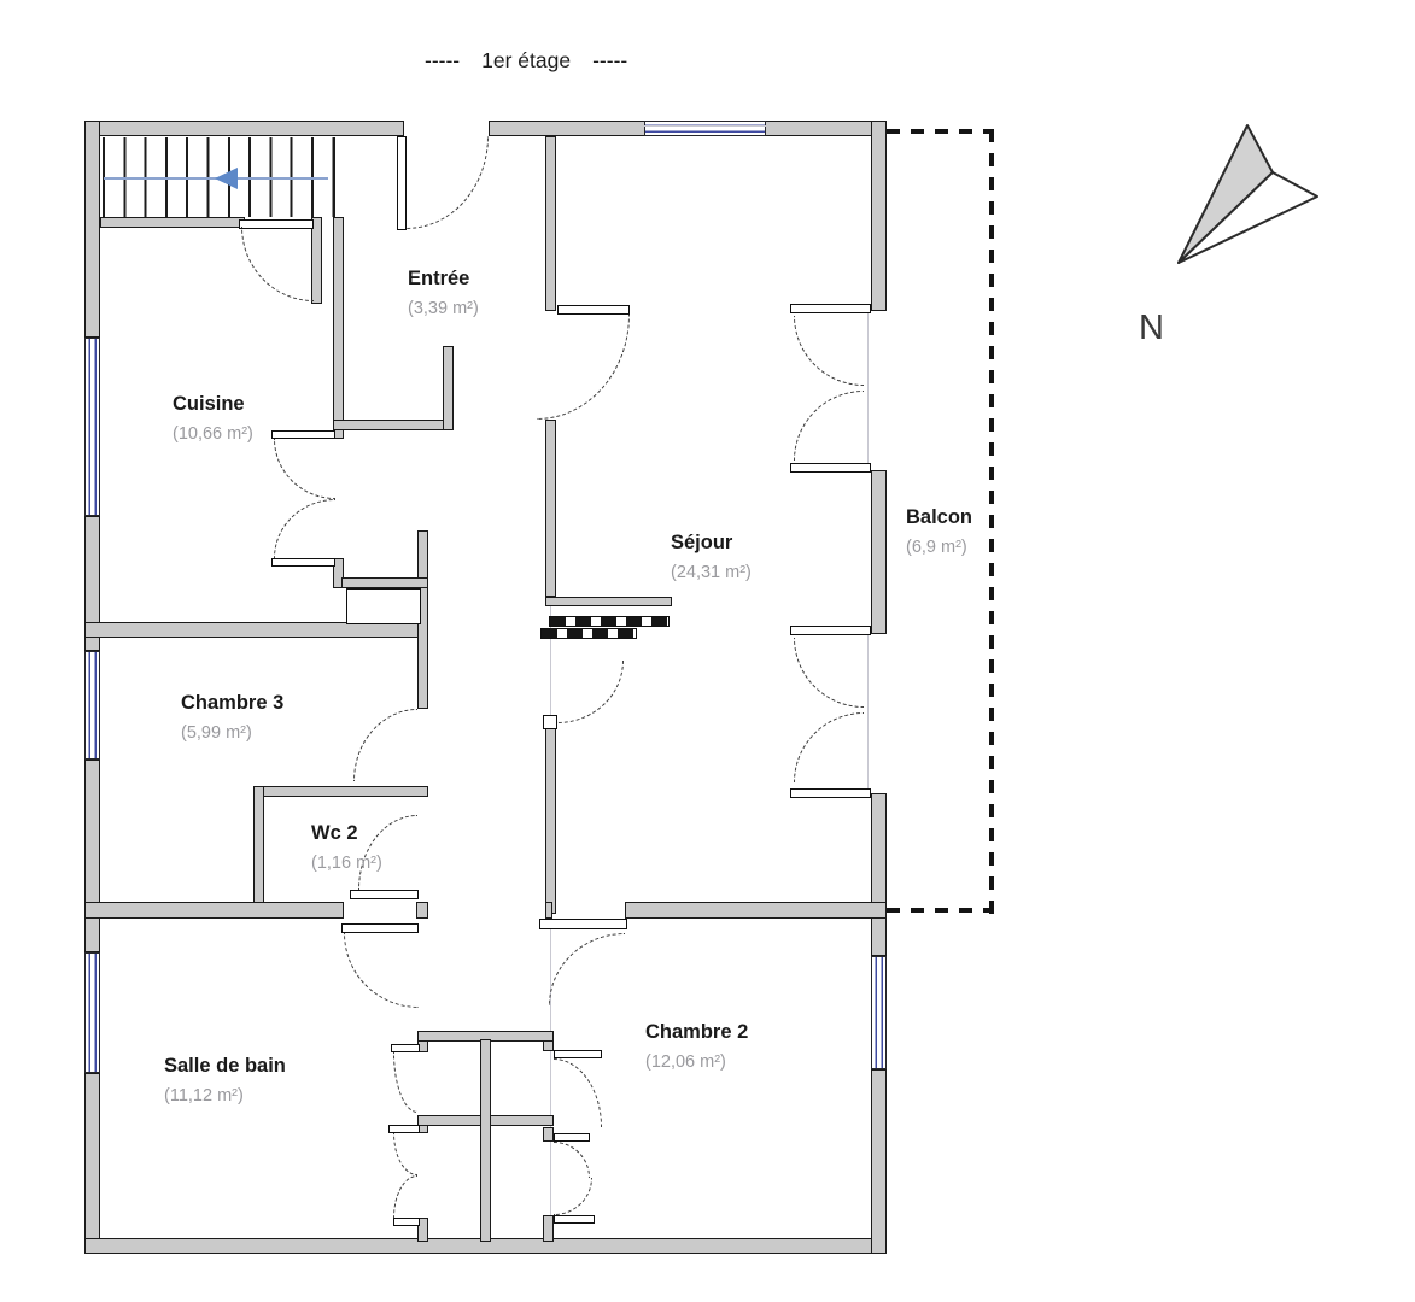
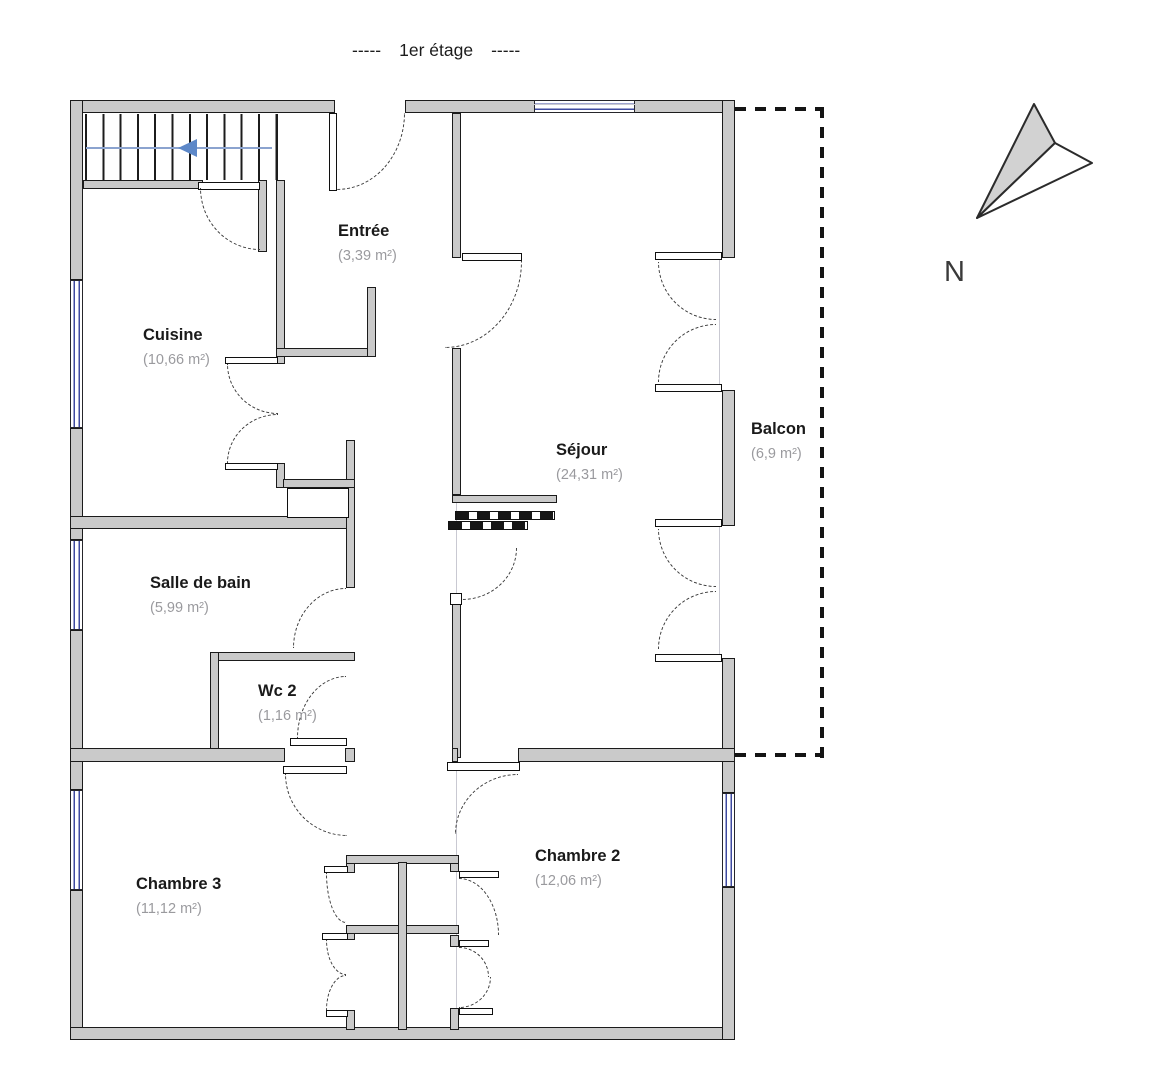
  -----
  1er étage
  -----
  Entrée
  (3,39 m²)
  Cuisine
  (10,66 m²)
  Séjour
  (24,31 m²)
  Balcon
  (6,9 m²)
- Chambre 3
+ Salle de bain
  (5,99 m²)
  Wc 2
  (1,16 m²)
- Salle de bain
+ Chambre 3
  (11,12 m²)
  Chambre 2
  (12,06 m²)
  N
